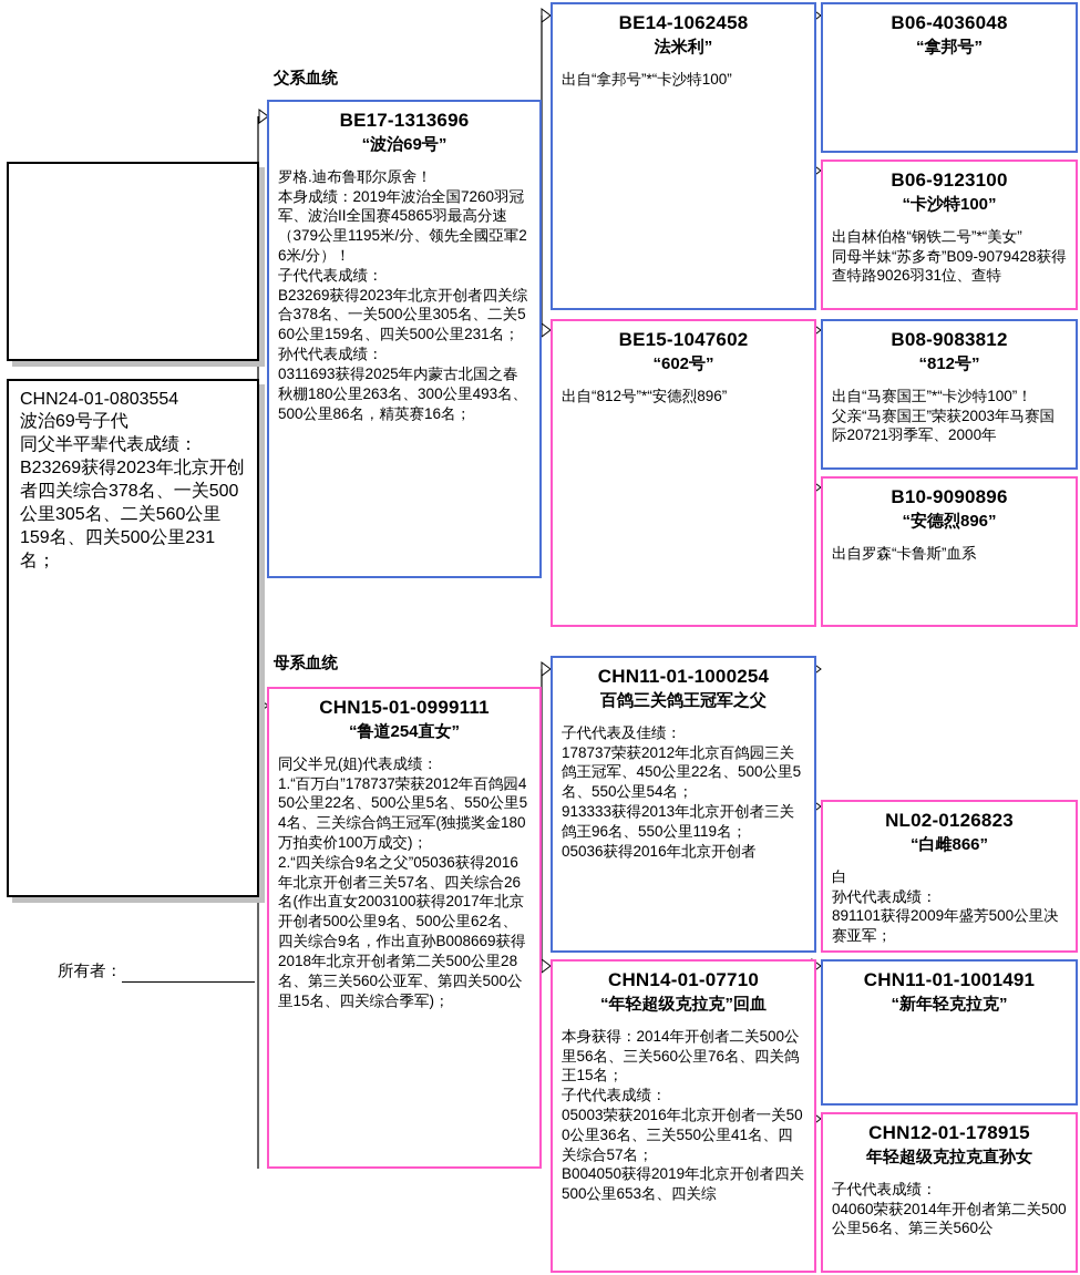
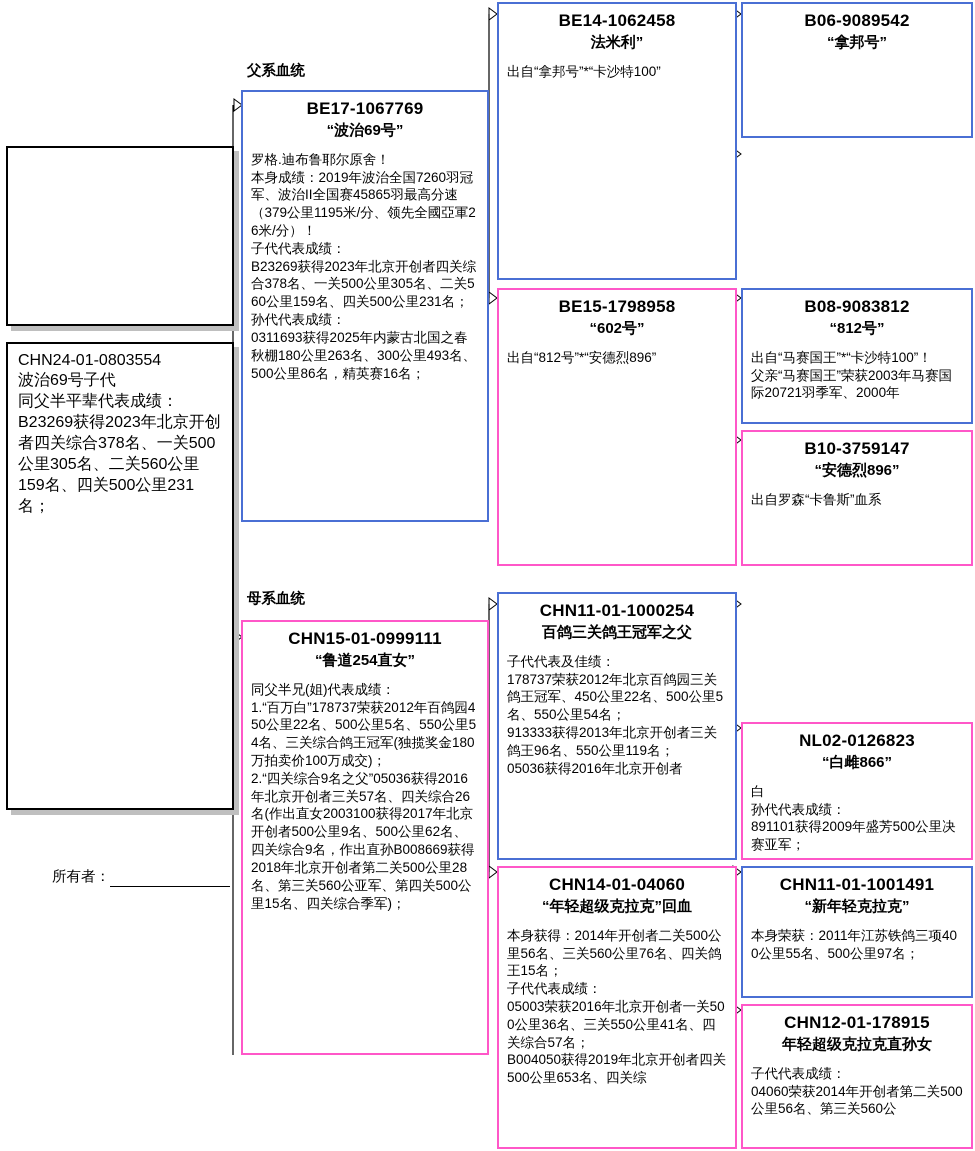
  父系血统
  母系血统
  CHN24-01-0803554
  波治69号子代
  同父半平辈代表成绩： B23269获得2023年北京开创者四关综合378名、一关500公里305名、二关560公里159名、四关500公里231名；
  所有者：
- BE17-1313696
+ BE17-1067769
  “波治69号”
  罗格.迪布鲁耶尔原舍！
  本身成绩：2019年波治全国7260羽冠军、波治II全国赛45865羽最高分速（379公里1195米/分、领先全國亞軍26米/分）！
  子代代表成绩：
  B23269获得2023年北京开创者四关综合378名、一关500公里305名、二关560公里159名、四关500公里231名；
  孙代代表成绩：
  0311693获得2025年内蒙古北国之春秋棚180公里263名、300公里493名、500公里86名，精英赛16名；
  BE14-1062458
  法米利”
  出自“拿邦号”*“卡沙特100”
- BE15-1047602
+ BE15-1798958
  “602号”
  出自“812号”*“安德烈896”
- B06-4036048
+ B06-9089542
  “拿邦号”
- B06-9123100
- “卡沙特100”
- 出自林伯格“钢铁二号”*“美女”
- 同母半妹“苏多奇”B09-9079428获得查特路9026羽31位、查特
  B08-9083812
  “812号”
  出自“马赛国王”*“卡沙特100”！
  父亲“马赛国王”荣获2003年马赛国际20721羽季军、2000年
- B10-9090896
+ B10-3759147
  “安德烈896”
  出自罗森“卡鲁斯”血系
  CHN15-01-0999111
  “鲁道254直女”
  同父半兄(姐)代表成绩：
  1.“百万白”178737荣获2012年百鸽园450公里22名、500公里5名、550公里54名、三关综合鸽王冠军(独揽奖金180万拍卖价100万成交)；
  2.“四关综合9名之父”05036获得2016年北京开创者三关57名、四关综合26名(作出直女2003100获得2017年北京开创者500公里9名、500公里62名、四关综合9名，作出直孙B008669获得2018年北京开创者第二关500公里28名、第三关560公亚军、第四关500公里15名、四关综合季军)；
  CHN11-01-1000254
  百鸽三关鸽王冠军之父
  子代代表及佳绩：
  178737荣获2012年北京百鸽园三关鸽王冠军、450公里22名、500公里5名、550公里54名；
  913333获得2013年北京开创者三关鸽王96名、550公里119名；
  05036获得2016年北京开创者
- CHN14-01-07710
+ CHN14-01-04060
  “年轻超级克拉克”回血
  本身获得：2014年开创者二关500公里56名、三关560公里76名、四关鸽王15名；
  子代代表成绩：
  05003荣获2016年北京开创者一关500公里36名、三关550公里41名、四关综合57名；
  B004050获得2019年北京开创者四关500公里653名、四关综
  NL02-0126823
  “白雌866”
  白
  孙代代表成绩：
  891101获得2009年盛芳500公里决赛亚军；
  CHN11-01-1001491
  “新年轻克拉克”
+ 本身荣获：2011年江苏铁鸽三项400公里55名、500公里97名；
  CHN12-01-178915
  年轻超级克拉克直孙女
  子代代表成绩：
  04060荣获2014年开创者第二关500公里56名、第三关560公
